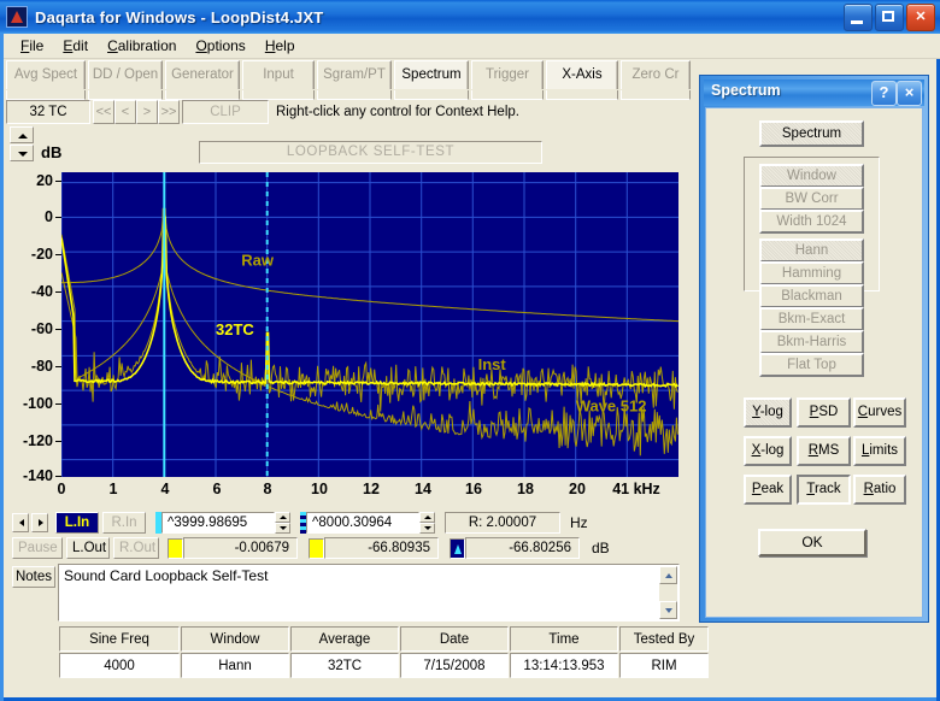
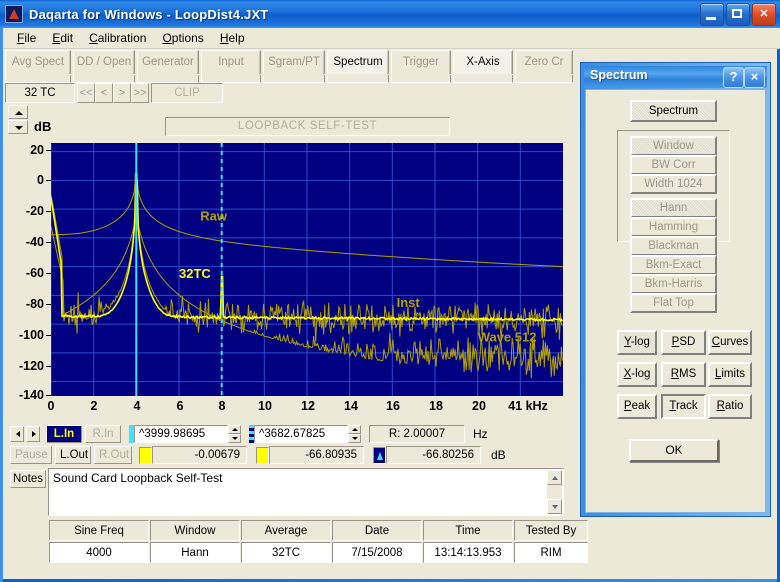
  Daqarta for Windows - LoopDist4.JXT
  ✕
  File
  Edit
  Calibration
  Options
  Help
  Avg Spect
  DD / Open
  Generator
  Input
  Sgram/PT
  Spectrum
  Trigger
  X-Axis
  Zero Cr
  32 TC
  <<
  <
  >
  >>
  CLIP
- Right-click any control for Context Help.
  dB
  LOOPBACK SELF-TEST
  20
  0
  -20
  -40
  -60
  -80
  -100
  -120
  -140
  Raw
  32TC
  Inst
  Wave 512
  0
- 1
+ 2
  4
  6
  8
  10
  12
  14
  16
  18
  20
  41 kHz
  L.In
  R.In
  ^3999.98695
- ^8000.30964
+ ^3682.67825
  R: 2.00007
  Hz
  Pause
  L.Out
  R.Out
  -0.00679
  -66.80935
  -66.80256
  dB
  Notes
  Sound Card Loopback Self-Test
  Sine Freq	Window	Average	Date	Time	Tested By
  4000	Hann	32TC	7/15/2008	13:14:13.953	RIM
  Spectrum
  ?
  ×
  Spectrum
  Window
  BW Corr
  Width 1024
  Hann
  Hamming
  Blackman
  Bkm-Exact
  Bkm-Harris
  Flat Top
  Y-log
  PSD
  Curves
  X-log
  RMS
  Limits
  Peak
  Track
  Ratio
  OK
